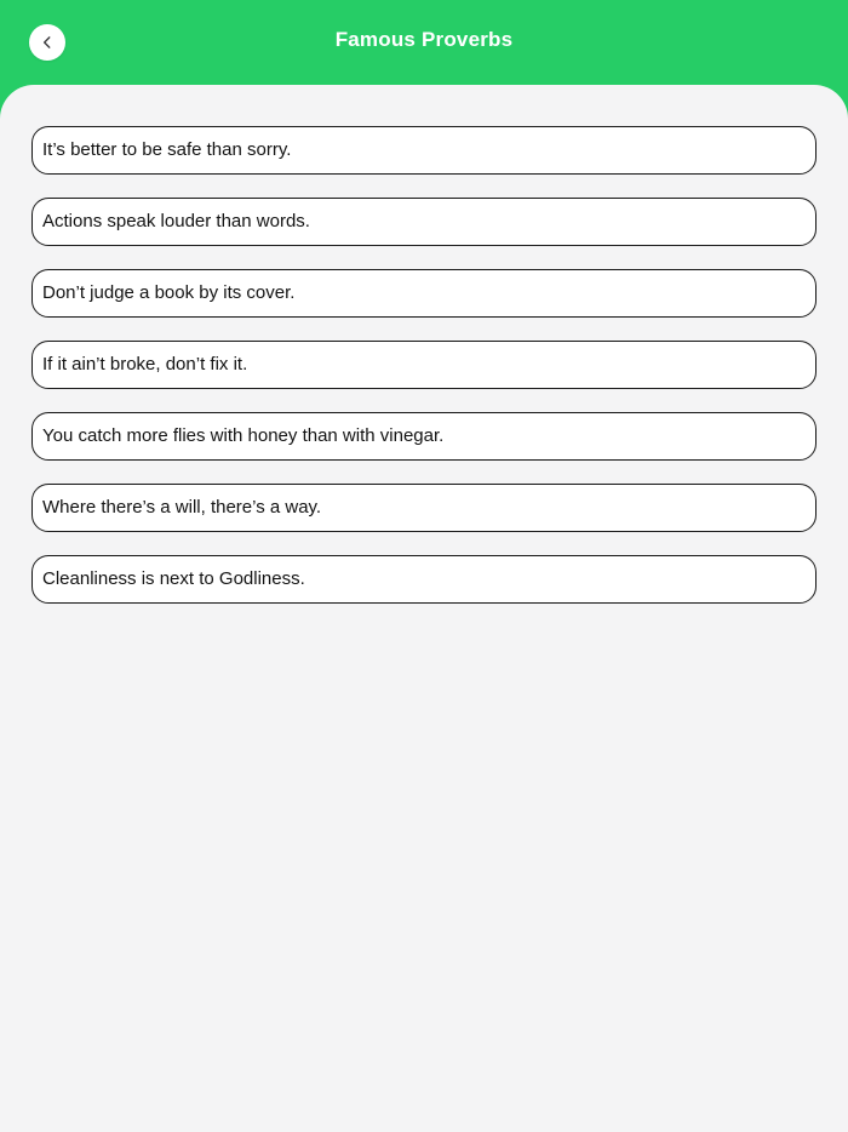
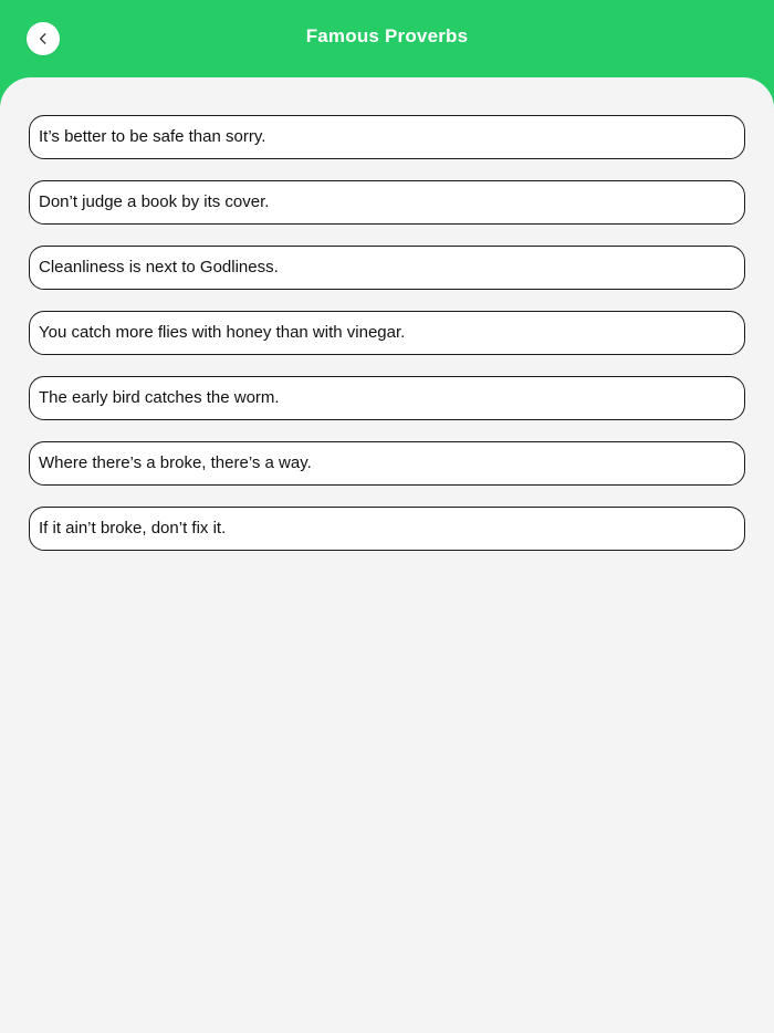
  Famous Proverbs
  It’s better to be safe than sorry.
- Actions speak louder than words.
  Don’t judge a book by its cover.
- If it ain’t broke, don’t fix it.
+ Cleanliness is next to Godliness.
  You catch more flies with honey than with vinegar.
+ The early bird catches the worm.
- Where there’s a will, there’s a way.
+ Where there’s a broke, there’s a way.
- Cleanliness is next to Godliness.
+ If it ain’t broke, don’t fix it.
